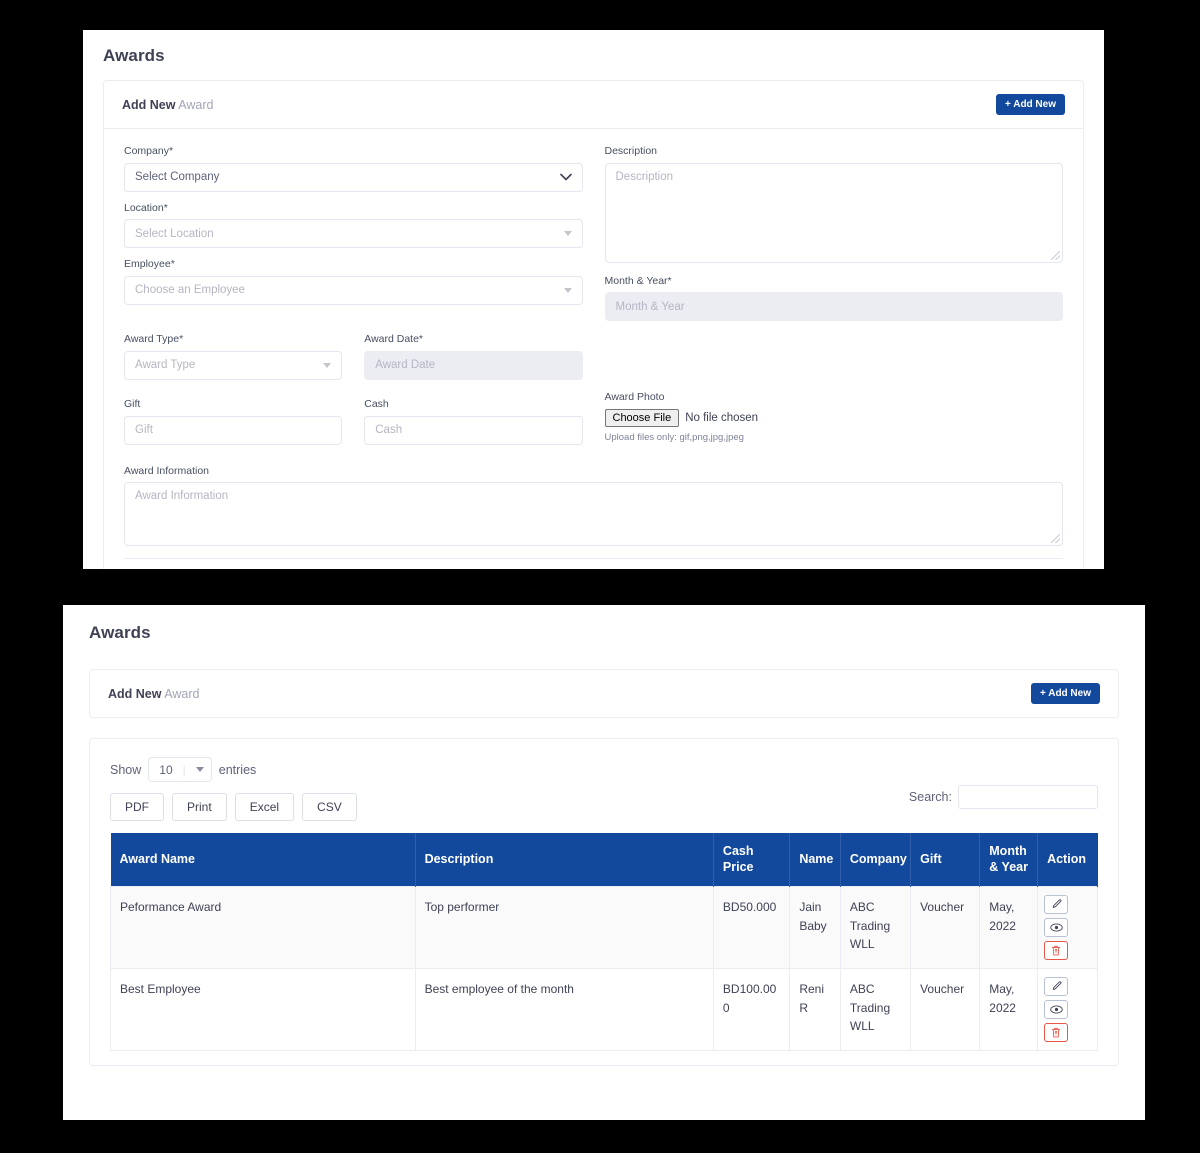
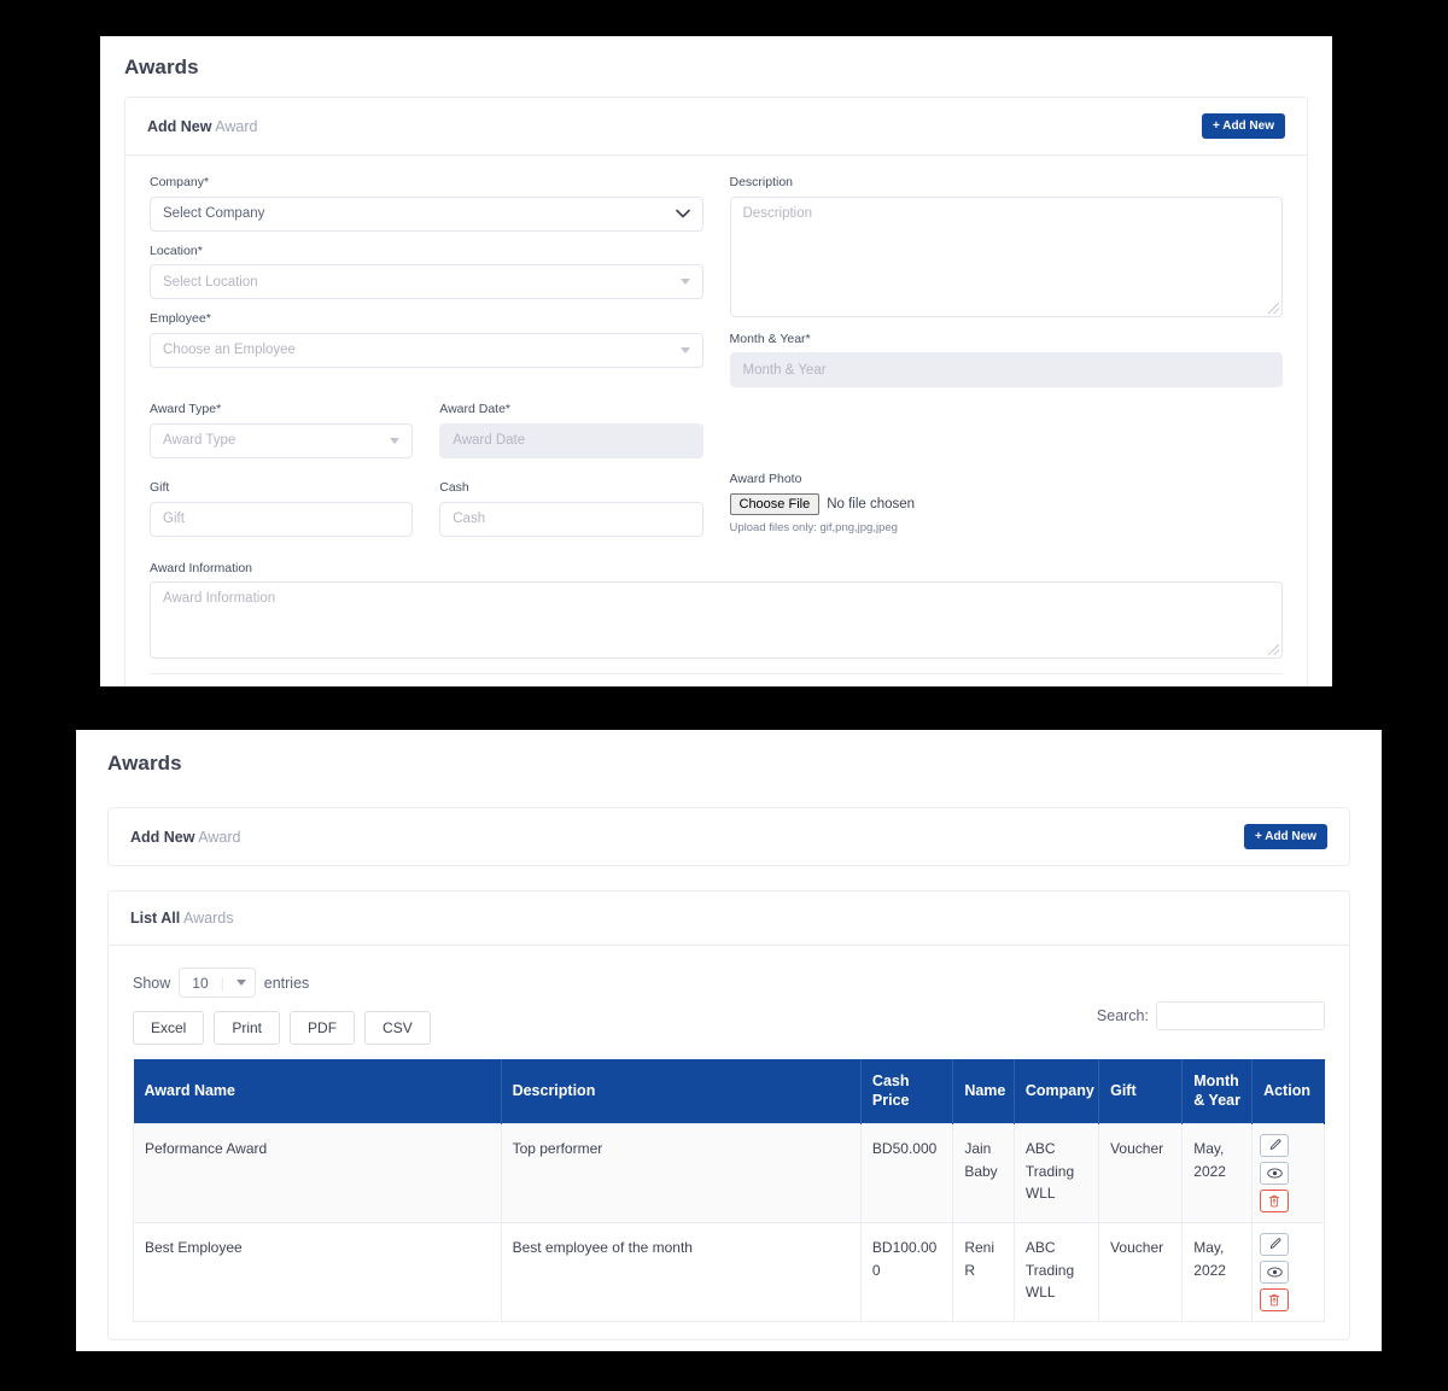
  Awards
  Add New Award
  + Add New
  Company*
  Select Company
  Location*
  Select Location
  Employee*
  Choose an Employee
  Description
  Description
  Month & Year*
  Month & Year
  Award Type*
  Award Type
  Award Date*
  Award Date
  Gift
  Gift
  Cash
  Cash
  Award Photo
  Choose File
  No file chosen
  Upload files only: gif,png,jpg,jpeg
  Award Information
  Award Information
  Awards
  Add New Award
  + Add New
+ List All Awards
  Show
  10
  entries
- PDF
+ Excel
  Print
- Excel
+ PDF
  CSV
  Search:
  Award Name	Description	Cash Price	Name	Company	Gift	Month & Year	Action
  Peformance Award	Top performer	BD50.000	Jain Baby	ABC Trading WLL	Voucher	May, 2022
  Best Employee	Best employee of the month	BD100.000	Reni R	ABC Trading WLL	Voucher	May, 2022
